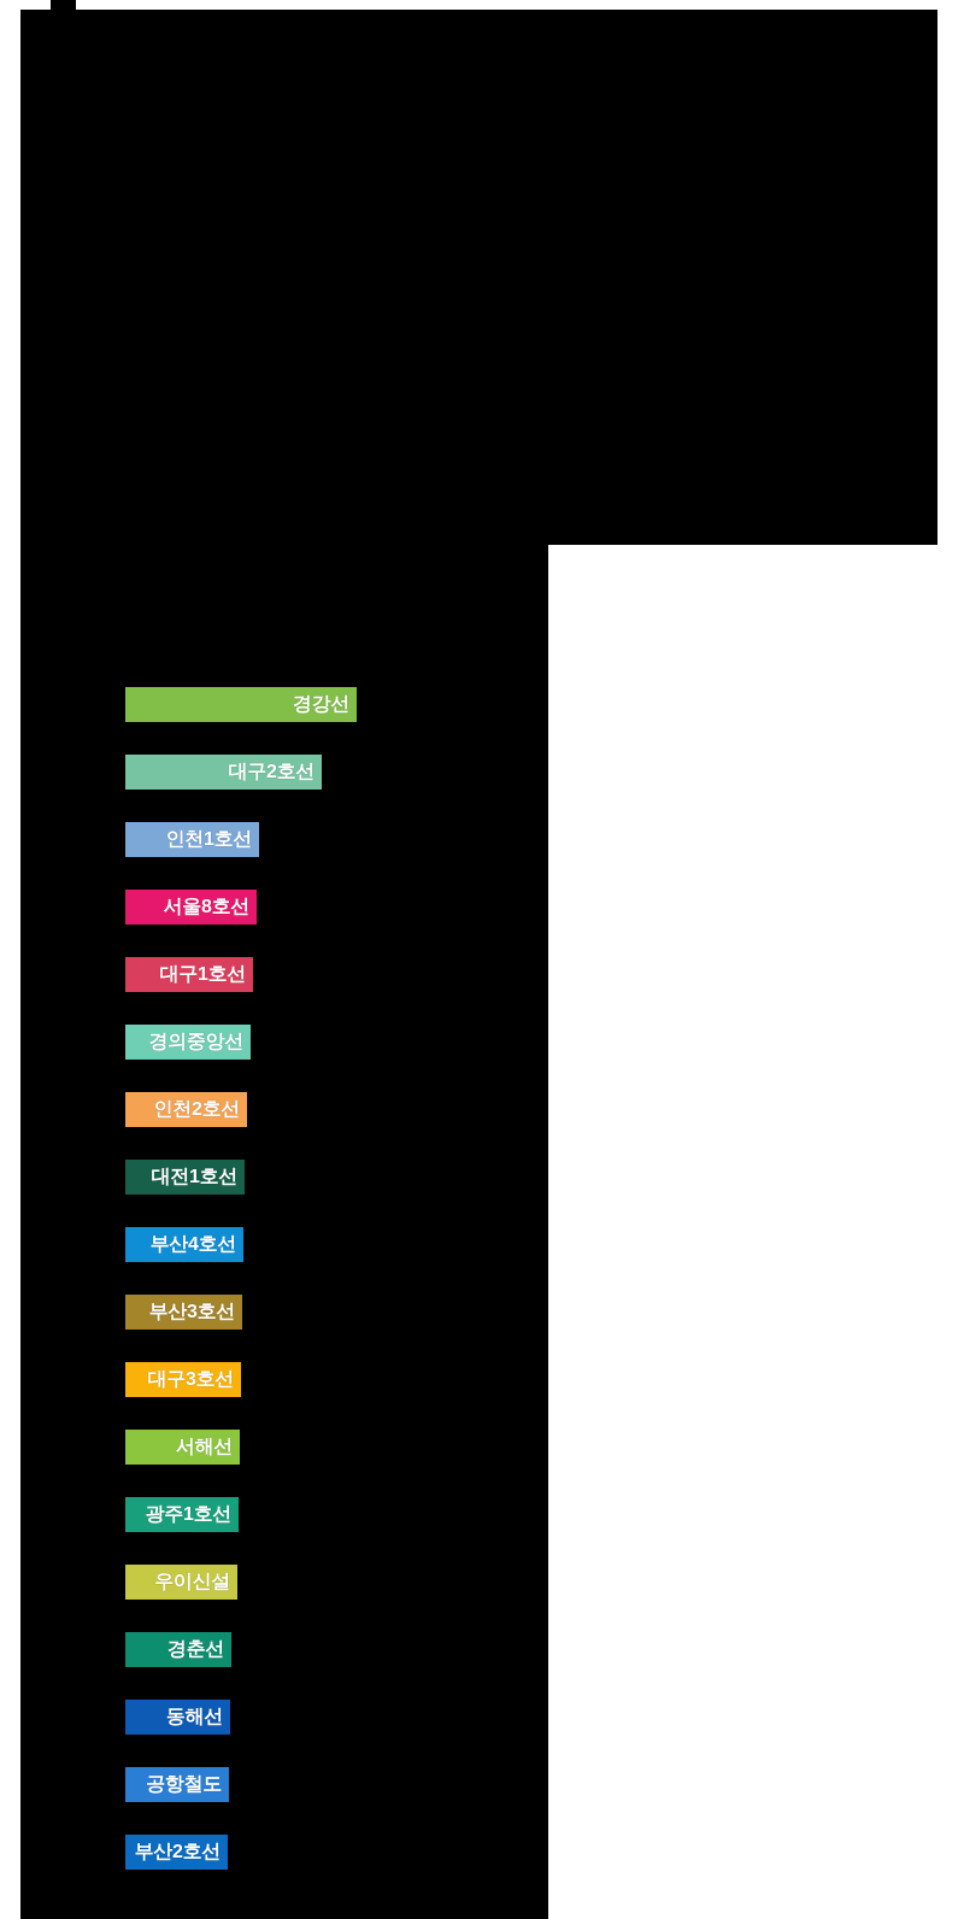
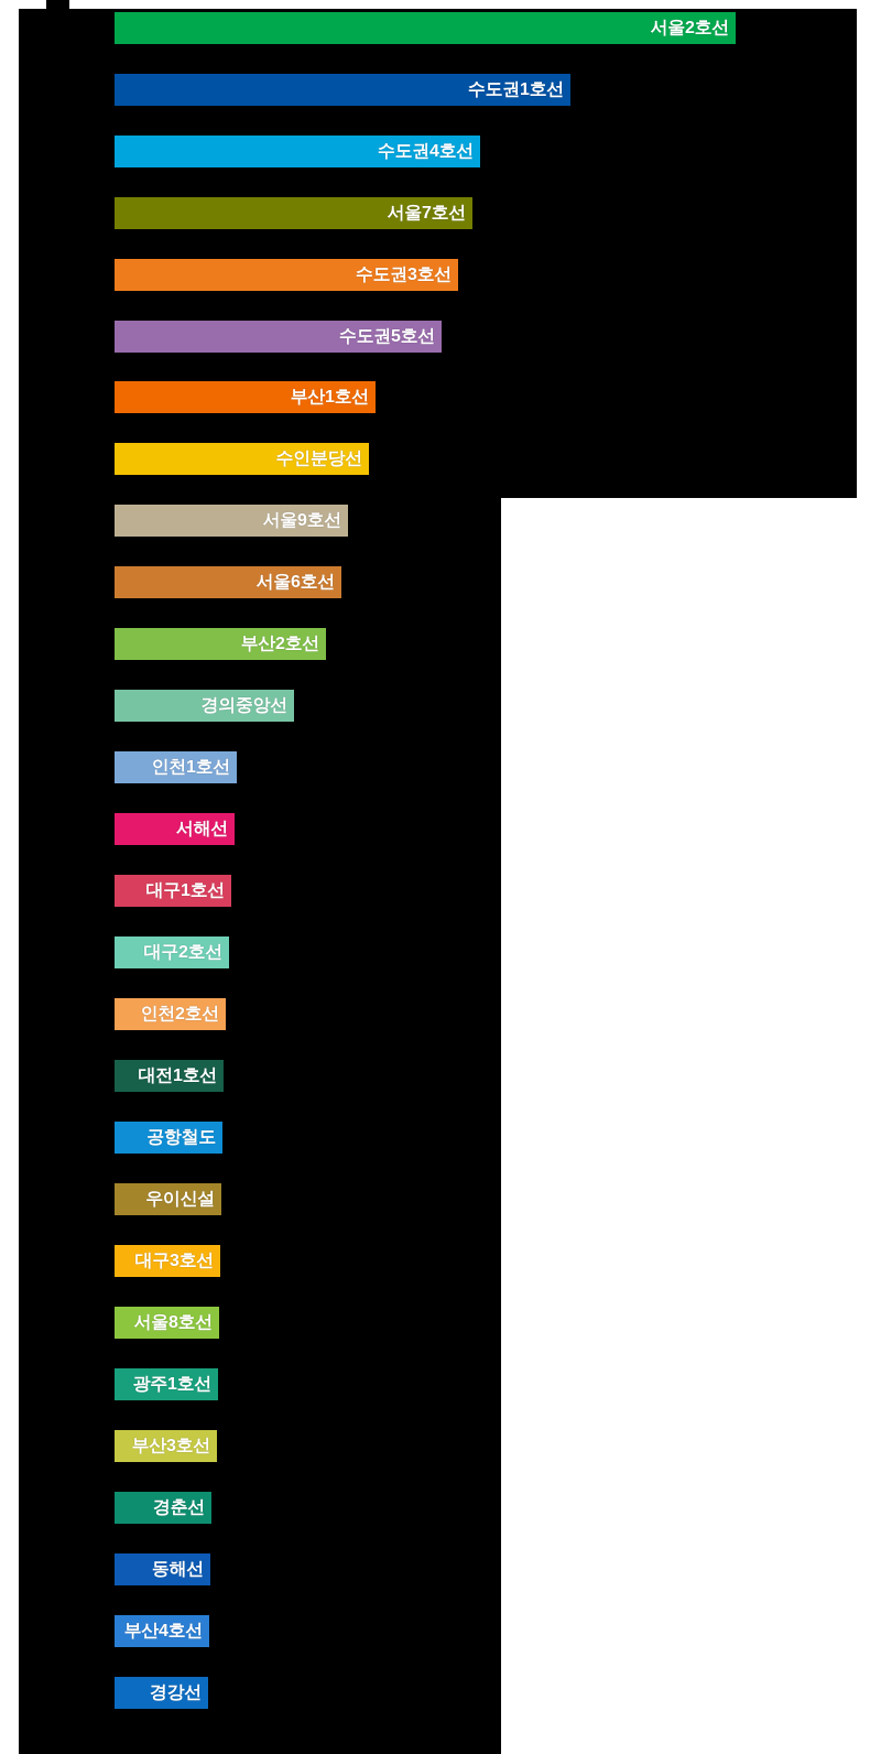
+ 서울2호선
+ 수도권1호선
+ 수도권4호선
+ 서울7호선
+ 수도권3호선
+ 수도권5호선
+ 부산1호선
+ 수인분당선
+ 서울9호선
+ 서울6호선
- 경강선
+ 부산2호선
- 대구2호선
+ 경의중앙선
  인천1호선
- 서울8호선
+ 서해선
  대구1호선
- 경의중앙선
+ 대구2호선
  인천2호선
  대전1호선
- 부산4호선
+ 공항철도
- 부산3호선
+ 우이신설
  대구3호선
- 서해선
+ 서울8호선
  광주1호선
- 우이신설
+ 부산3호선
  경춘선
  동해선
- 공항철도
+ 부산4호선
- 부산2호선
+ 경강선
